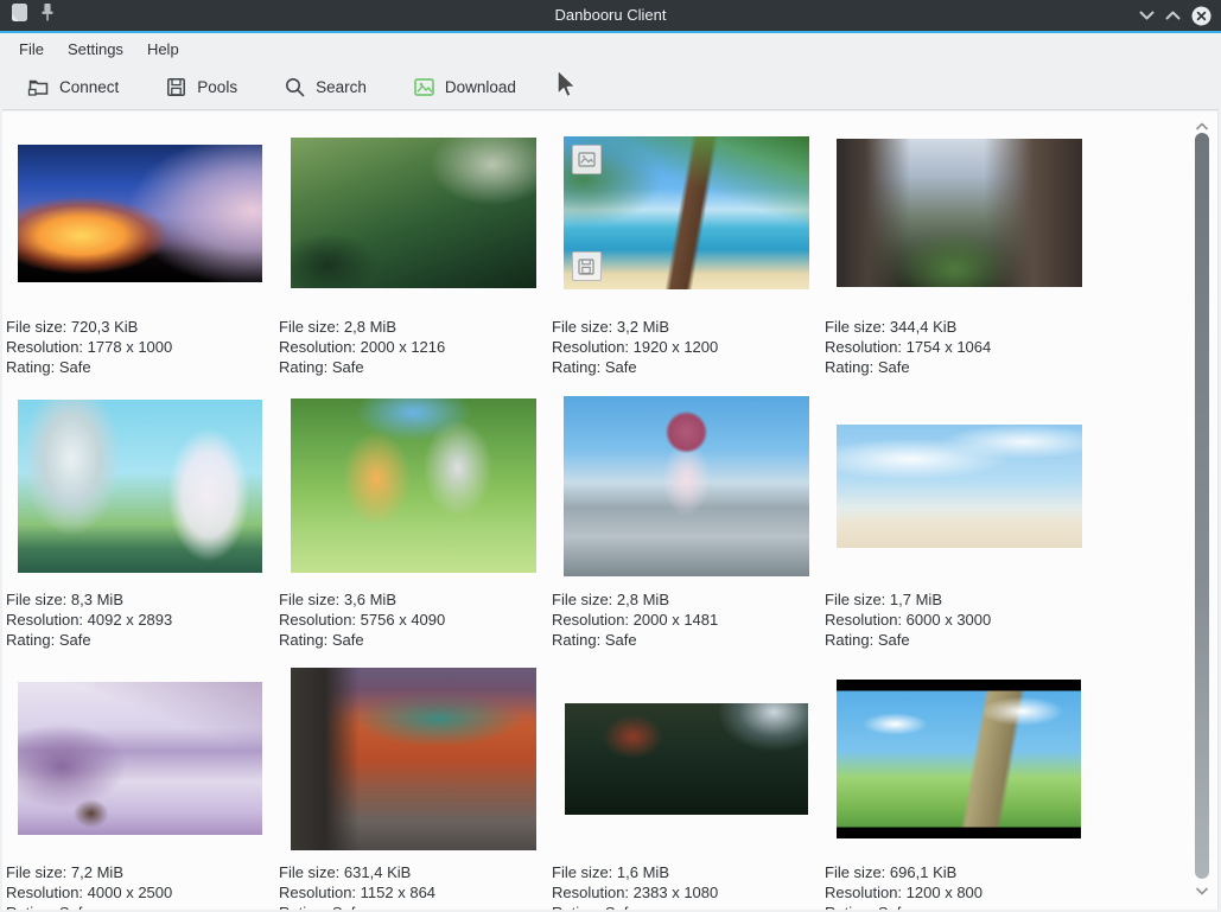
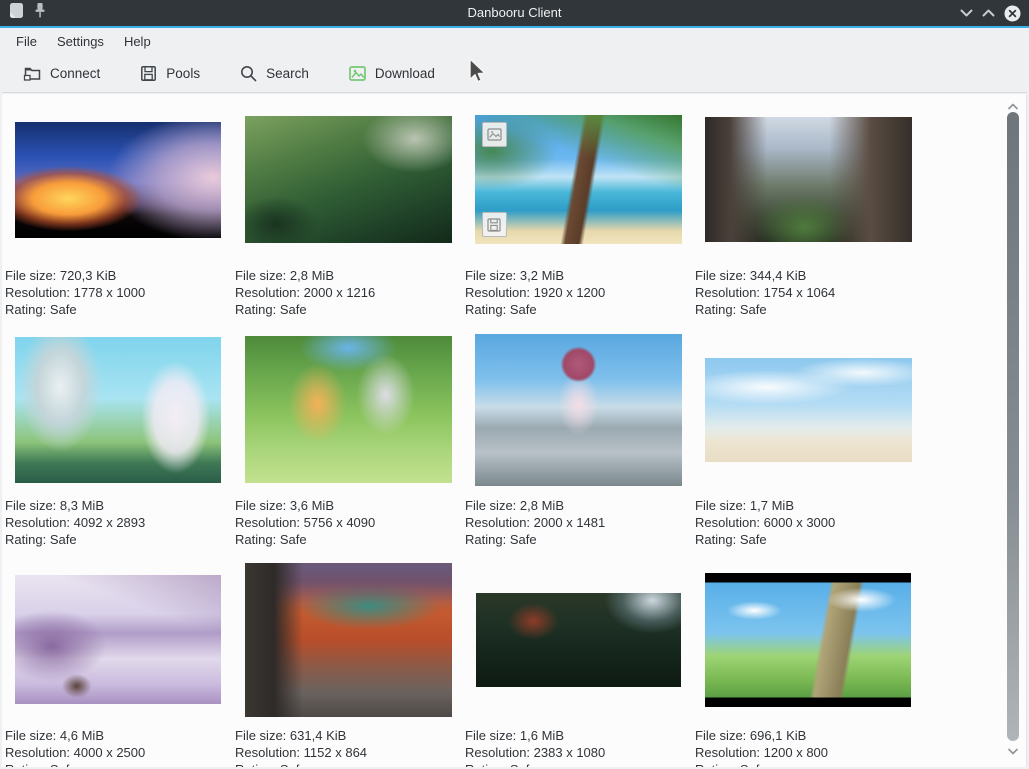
  Danbooru Client
  File
  Settings
  Help
  Connect
  Pools
  Search
  Download
  File size: 720,3 KiB
  Resolution: 1778 x 1000
  Rating: Safe
  File size: 2,8 MiB
  Resolution: 2000 x 1216
  Rating: Safe
  File size: 3,2 MiB
  Resolution: 1920 x 1200
  Rating: Safe
  File size: 344,4 KiB
  Resolution: 1754 x 1064
  Rating: Safe
  File size: 8,3 MiB
  Resolution: 4092 x 2893
  Rating: Safe
  File size: 3,6 MiB
  Resolution: 5756 x 4090
  Rating: Safe
  File size: 2,8 MiB
  Resolution: 2000 x 1481
  Rating: Safe
  File size: 1,7 MiB
  Resolution: 6000 x 3000
  Rating: Safe
- File size: 7,2 MiB
+ File size: 4,6 MiB
  Resolution: 4000 x 2500
  File size: 631,4 KiB
  Resolution: 1152 x 864
  File size: 1,6 MiB
  Resolution: 2383 x 1080
  File size: 696,1 KiB
  Resolution: 1200 x 800
